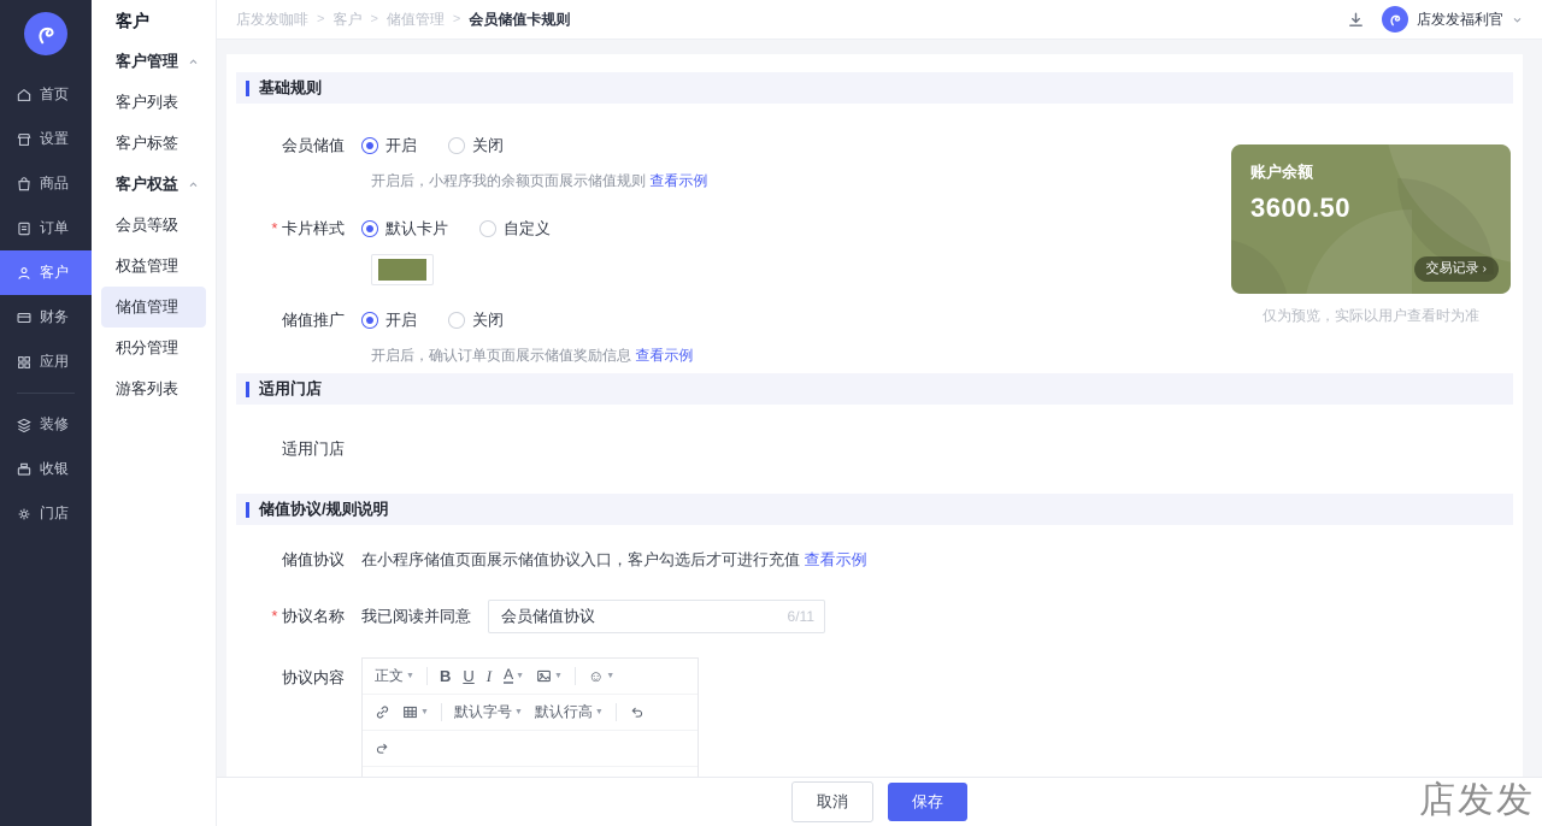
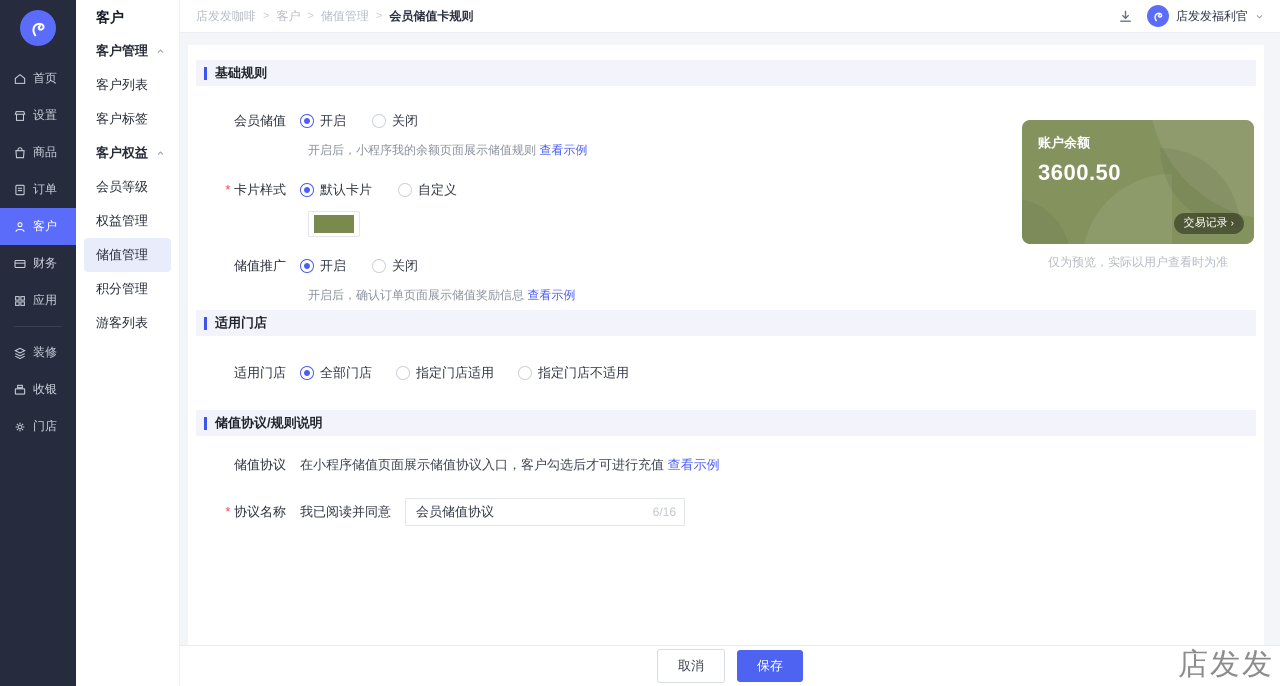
  首页
  设置
  商品
  订单
  客户
  财务
  应用
  装修
  收银
  门店
  客户
  客户管理
  客户列表
  客户标签
  客户权益
  会员等级
  权益管理
  储值管理
  积分管理
  游客列表
  店发发咖啡
  >
  客户
  >
  储值管理
  >
  会员储值卡规则
  店发发福利官
  基础规则
  会员储值
  开启
  关闭
  开启后，小程序我的余额页面展示储值规则 查看示例
  卡片样式
  默认卡片
  自定义
  储值推广
  开启
  关闭
  开启后，确认订单页面展示储值奖励信息 查看示例
  适用门店
  适用门店
+ 全部门店
+ 指定门店适用
+ 指定门店不适用
  储值协议/规则说明
  储值协议
  在小程序储值页面展示储值协议入口，客户勾选后才可进行充值 查看示例
  协议名称
  我已阅读并同意
  会员储值协议
- 6/11
+ 6/16
- 协议内容
- 正文
- B
- U
- I
- A
- ☺
- 默认字号
- 默认行高
  账户余额
  3600.50
  交易记录
  ›
  仅为预览，实际以用户查看时为准
  取消
  保存
  店发发
